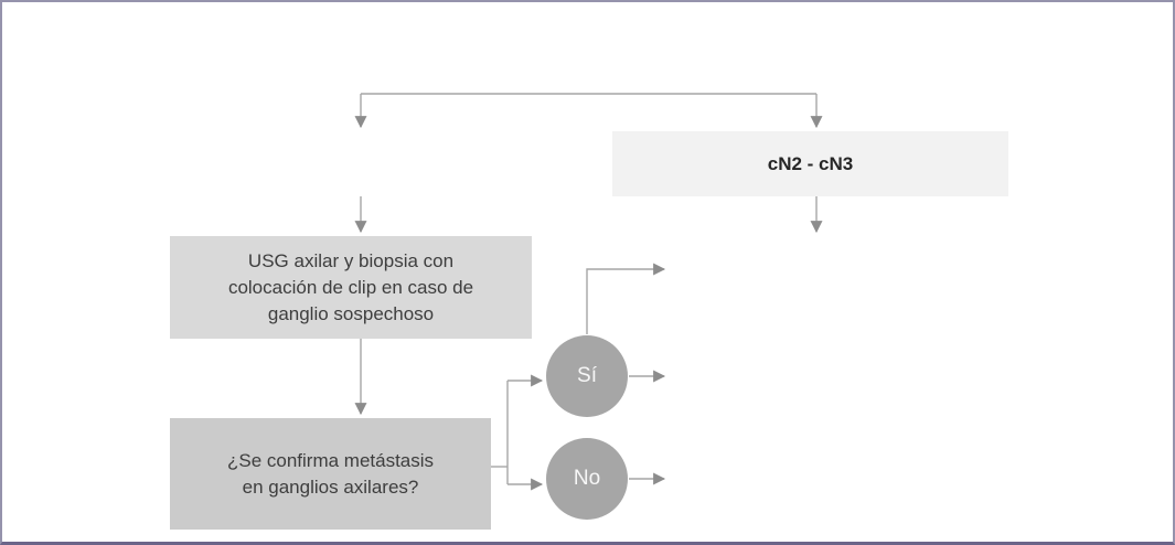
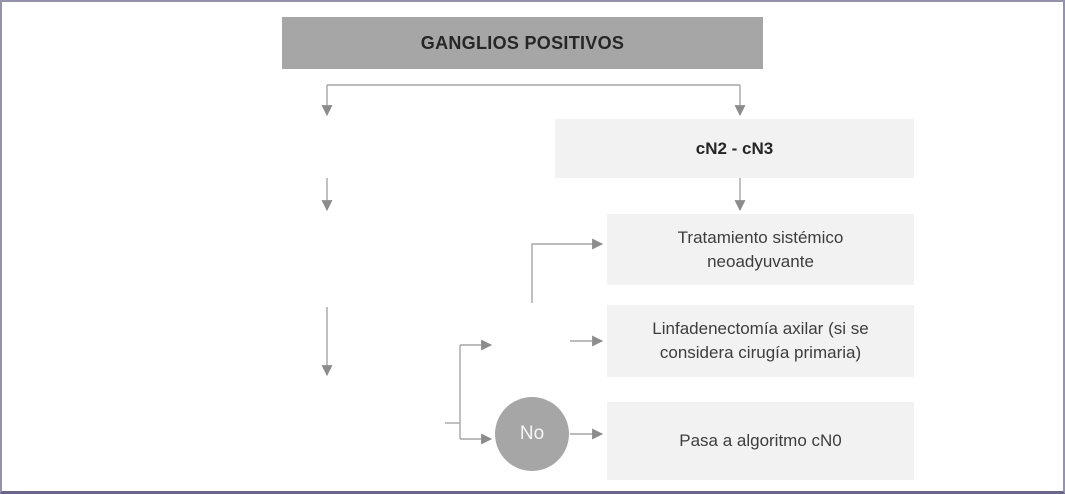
+ GANGLIOS POSITIVOS
  cN2 - cN3
- USG axilar y biopsia con colocación de clip en caso de ganglio sospechoso
- ¿Se confirma metástasis en ganglios axilares?
- Sí
  No
+ Tratamiento sistémico neoadyuvante
+ Linfadenectomía axilar (si se considera cirugía primaria)
+ Pasa a algoritmo cN0
